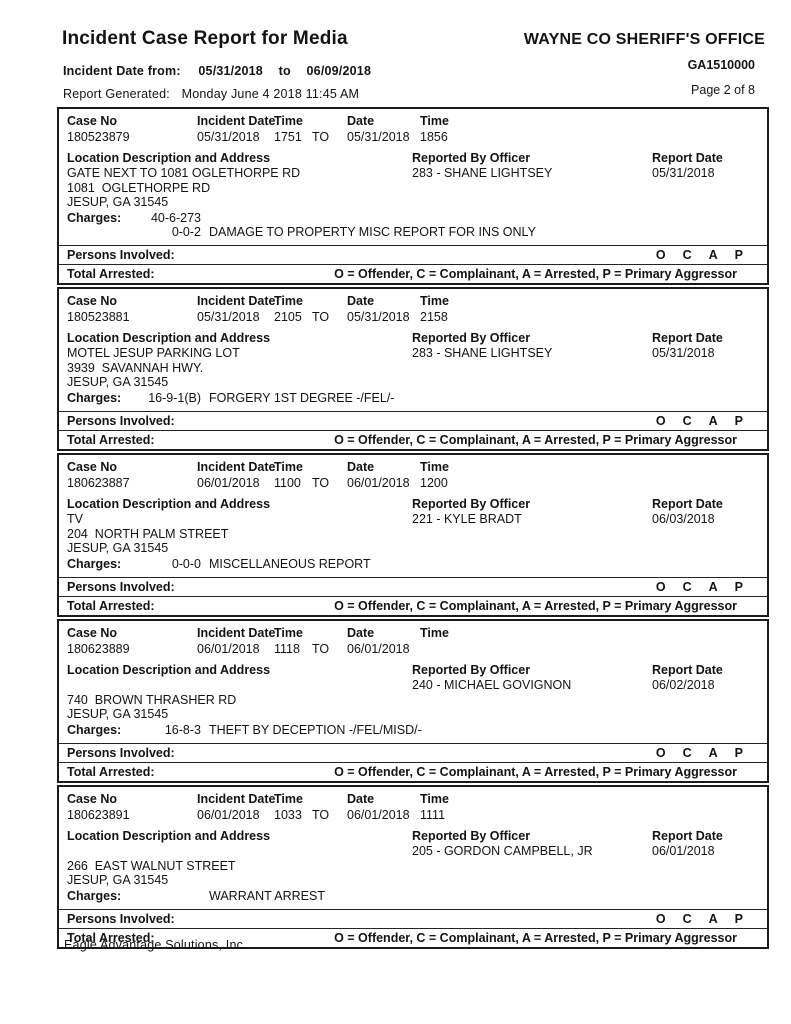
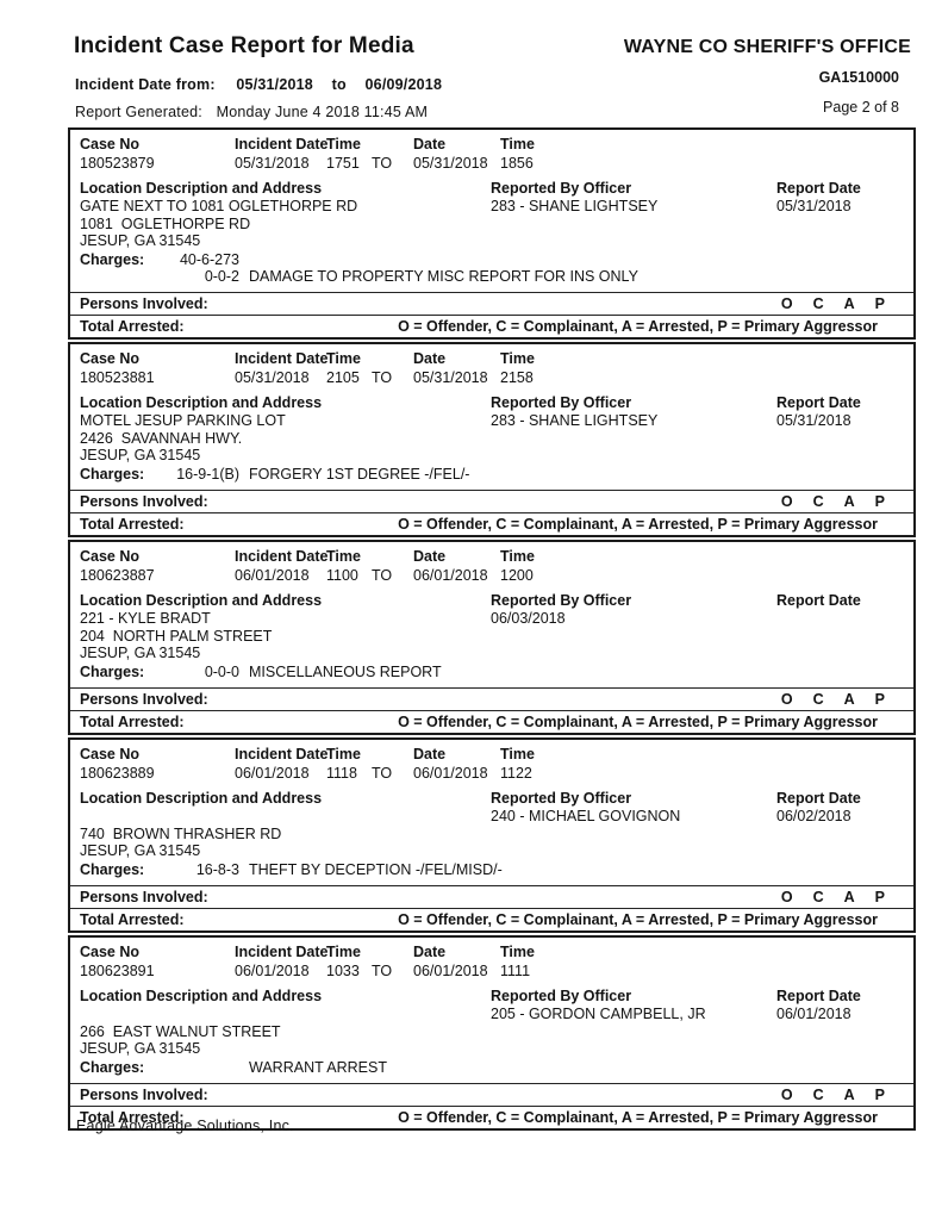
  Incident Case Report for Media
  WAYNE CO SHERIFF'S OFFICE
  Incident Date from: 05/31/2018 to 06/09/2018
  GA1510000
  Report Generated: Monday June 4 2018 11:45 AM
  Page 2 of 8
  Case No
  Incident Date
  Time
  Date
  Time
  180523879
  05/31/2018
  1751
  TO
  05/31/2018
  1856
  Location Description and Address
  Reported By Officer
  Report Date
  GATE NEXT TO 1081 OGLETHORPE RD
  283 - SHANE LIGHTSEY
  05/31/2018
  1081 OGLETHORPE RD
  JESUP, GA 31545
  Charges:
  40-6-273
  0-0-2
  DAMAGE TO PROPERTY MISC REPORT FOR INS ONLY
  Persons Involved:
  O
  C
  A
  P
  Total Arrested:
  O = Offender, C = Complainant, A = Arrested, P = Primary Aggressor
  Case No
  Incident Date
  Time
  Date
  Time
  180523881
  05/31/2018
  2105
  TO
  05/31/2018
  2158
  Location Description and Address
  Reported By Officer
  Report Date
  MOTEL JESUP PARKING LOT
  283 - SHANE LIGHTSEY
  05/31/2018
- 3939 SAVANNAH HWY.
+ 2426 SAVANNAH HWY.
  JESUP, GA 31545
  Charges:
  16-9-1(B)
  FORGERY 1ST DEGREE -/FEL/-
  Persons Involved:
  O
  C
  A
  P
  Total Arrested:
  O = Offender, C = Complainant, A = Arrested, P = Primary Aggressor
  Case No
  Incident Date
  Time
  Date
  Time
  180623887
  06/01/2018
  1100
  TO
  06/01/2018
  1200
  Location Description and Address
  Reported By Officer
  Report Date
- TV
  221 - KYLE BRADT
  06/03/2018
  204 NORTH PALM STREET
  JESUP, GA 31545
  Charges:
  0-0-0
  MISCELLANEOUS REPORT
  Persons Involved:
  O
  C
  A
  P
  Total Arrested:
  O = Offender, C = Complainant, A = Arrested, P = Primary Aggressor
  Case No
  Incident Date
  Time
  Date
  Time
  180623889
  06/01/2018
  1118
  TO
  06/01/2018
+ 1122
  Location Description and Address
  Reported By Officer
  Report Date
  240 - MICHAEL GOVIGNON
  06/02/2018
  740 BROWN THRASHER RD
  JESUP, GA 31545
  Charges:
  16-8-3
  THEFT BY DECEPTION -/FEL/MISD/-
  Persons Involved:
  O
  C
  A
  P
  Total Arrested:
  O = Offender, C = Complainant, A = Arrested, P = Primary Aggressor
  Case No
  Incident Date
  Time
  Date
  Time
  180623891
  06/01/2018
  1033
  TO
  06/01/2018
  1111
  Location Description and Address
  Reported By Officer
  Report Date
  205 - GORDON CAMPBELL, JR
  06/01/2018
  266 EAST WALNUT STREET
  JESUP, GA 31545
  Charges:
  WARRANT ARREST
  Persons Involved:
  O
  C
  A
  P
  Total Arrested:
  O = Offender, C = Complainant, A = Arrested, P = Primary Aggressor
  Eagle Advantage Solutions, Inc.
